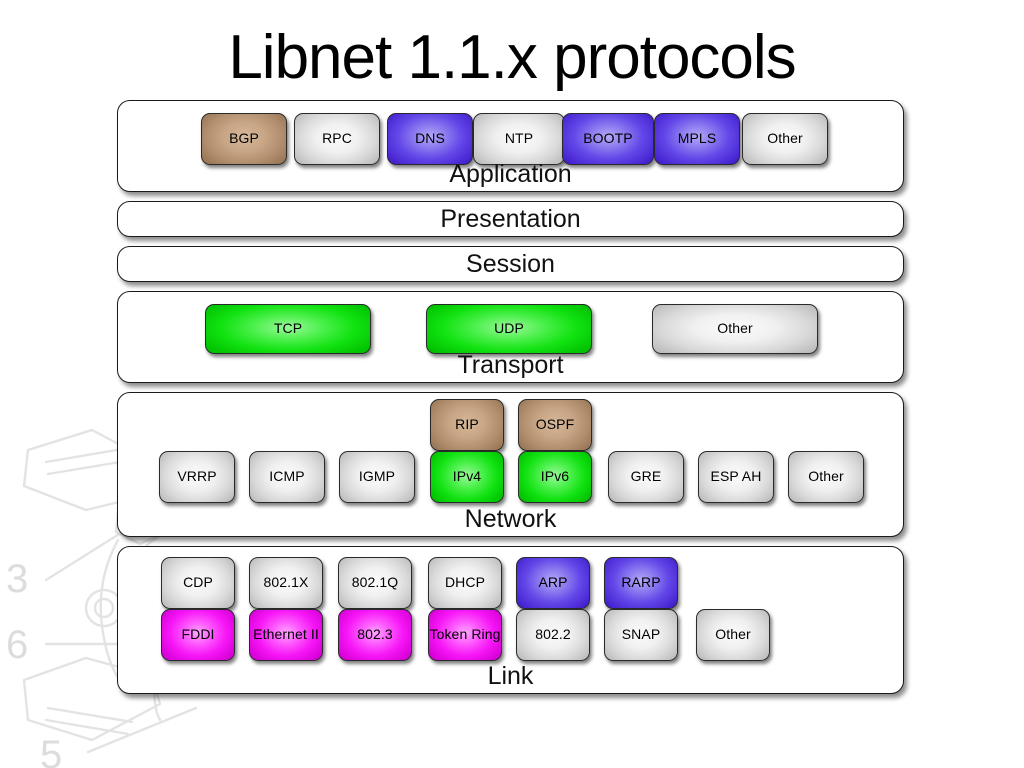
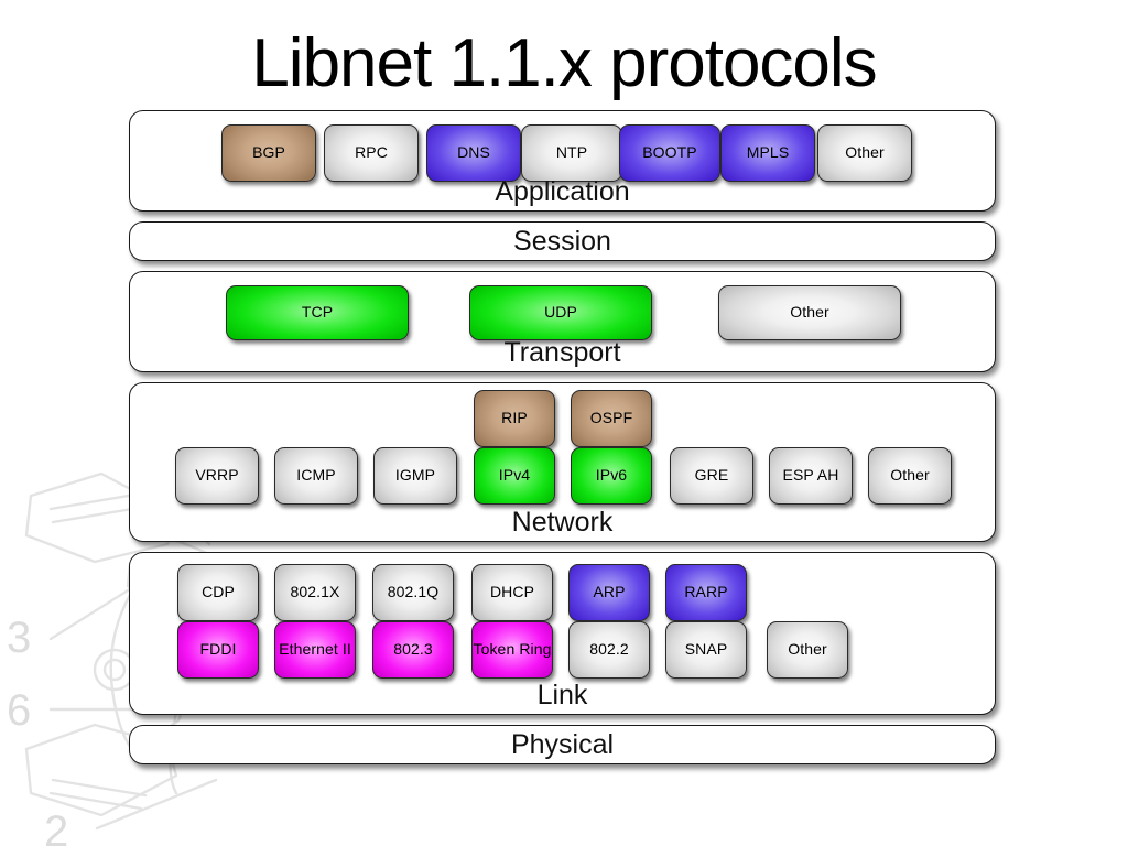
  3
  6
- 5
+ 2
  Libnet 1.1.x protocols
  BGP
  RPC
  DNS
  NTP
  BOOTP
  MPLS
  Other
  Application
- Presentation
  Session
  TCP
  UDP
  Other
  Transport
  RIP
  OSPF
  VRRP
  ICMP
  IGMP
  IPv4
  IPv6
  GRE
  ESP AH
  Other
  Network
  CDP
  802.1X
  802.1Q
  DHCP
  ARP
  RARP
  FDDI
  Ethernet II
  802.3
  Token Ring
  802.2
  SNAP
  Other
  Link
+ Physical
